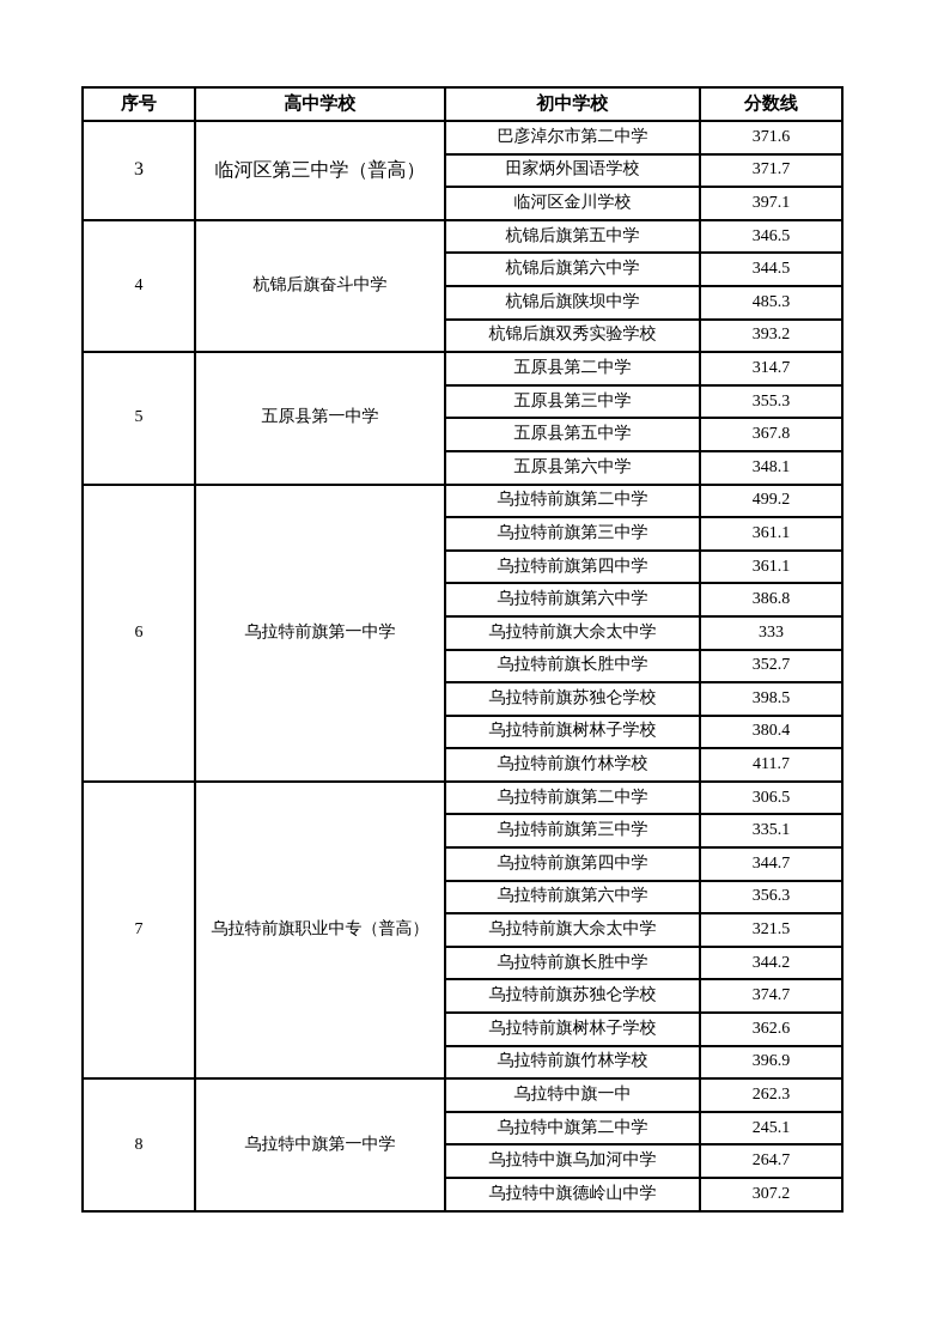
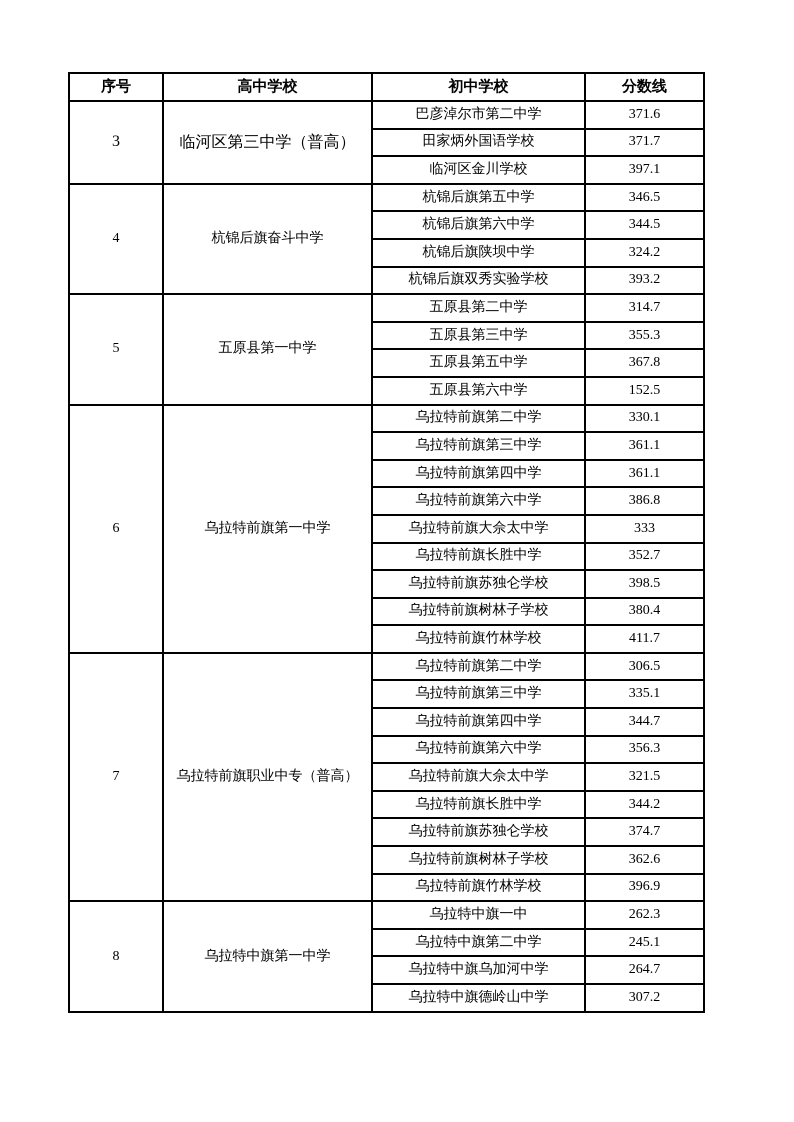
  序号	高中学校	初中学校	分数线
  3	临河区第三中学（普高）	巴彦淖尔市第二中学	371.6
  田家炳外国语学校	371.7
  临河区金川学校	397.1
  4	杭锦后旗奋斗中学	杭锦后旗第五中学	346.5
  杭锦后旗第六中学	344.5
- 杭锦后旗陕坝中学	485.3
+ 杭锦后旗陕坝中学	324.2
  杭锦后旗双秀实验学校	393.2
  5	五原县第一中学	五原县第二中学	314.7
  五原县第三中学	355.3
  五原县第五中学	367.8
- 五原县第六中学	348.1
+ 五原县第六中学	152.5
- 6	乌拉特前旗第一中学	乌拉特前旗第二中学	499.2
+ 6	乌拉特前旗第一中学	乌拉特前旗第二中学	330.1
  乌拉特前旗第三中学	361.1
  乌拉特前旗第四中学	361.1
  乌拉特前旗第六中学	386.8
  乌拉特前旗大佘太中学	333
  乌拉特前旗长胜中学	352.7
  乌拉特前旗苏独仑学校	398.5
  乌拉特前旗树林子学校	380.4
  乌拉特前旗竹林学校	411.7
  7	乌拉特前旗职业中专（普高）	乌拉特前旗第二中学	306.5
  乌拉特前旗第三中学	335.1
  乌拉特前旗第四中学	344.7
  乌拉特前旗第六中学	356.3
  乌拉特前旗大佘太中学	321.5
  乌拉特前旗长胜中学	344.2
  乌拉特前旗苏独仑学校	374.7
  乌拉特前旗树林子学校	362.6
  乌拉特前旗竹林学校	396.9
  8	乌拉特中旗第一中学	乌拉特中旗一中	262.3
  乌拉特中旗第二中学	245.1
  乌拉特中旗乌加河中学	264.7
  乌拉特中旗德岭山中学	307.2
